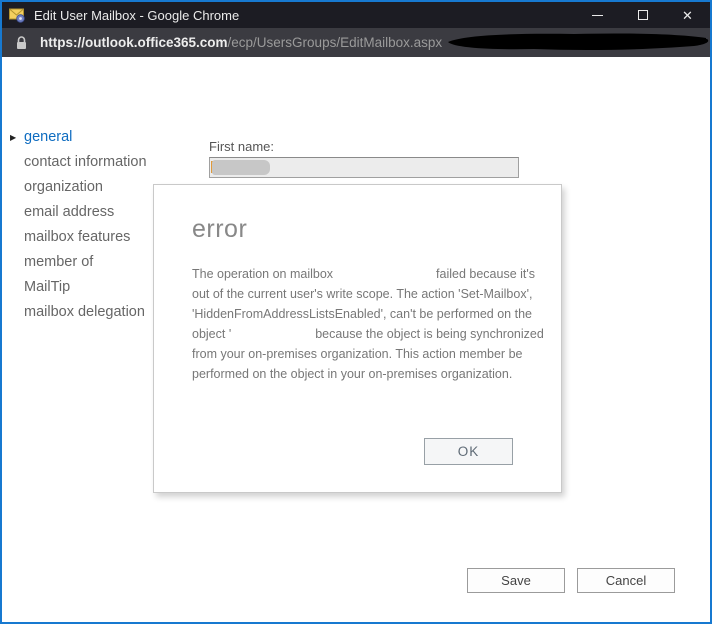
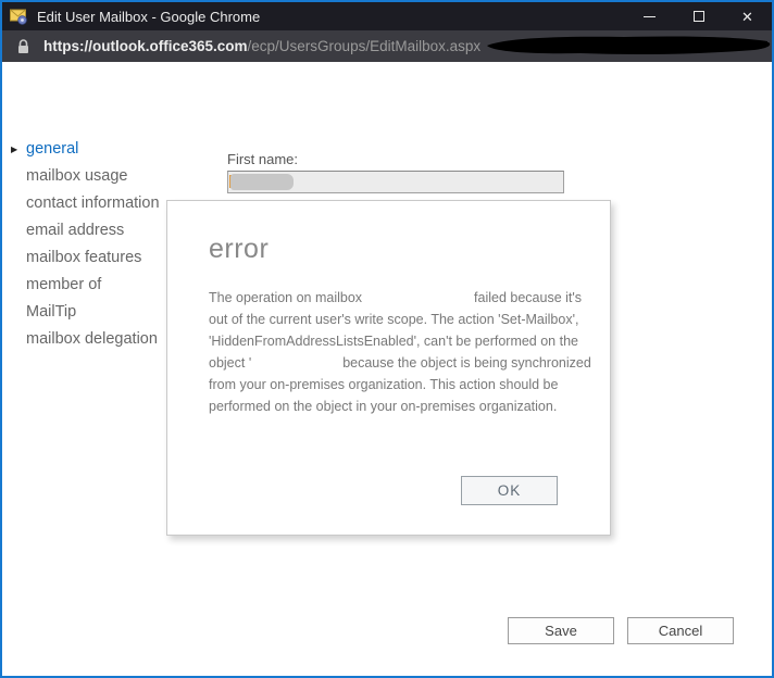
  Edit User Mailbox - Google Chrome
  ✕
  https://outlook.office365.com/ecp/UsersGroups/EditMailbox.aspx
  ▶
  general
+ mailbox usage
  contact information
- organization
  email address
  mailbox features
  member of
  MailTip
  mailbox delegation
  First name:
  error
- The operation on mailbox failed because it's out of the current user's write scope. The action 'Set-Mailbox', 'HiddenFromAddressListsEnabled', can't be performed on the object ' because the object is being synchronized from your on-premises organization. This action member be performed on the object in your on-premises organization.
+ The operation on mailbox failed because it's out of the current user's write scope. The action 'Set-Mailbox', 'HiddenFromAddressListsEnabled', can't be performed on the object ' because the object is being synchronized from your on-premises organization. This action should be performed on the object in your on-premises organization.
  OK
  Save
  Cancel
